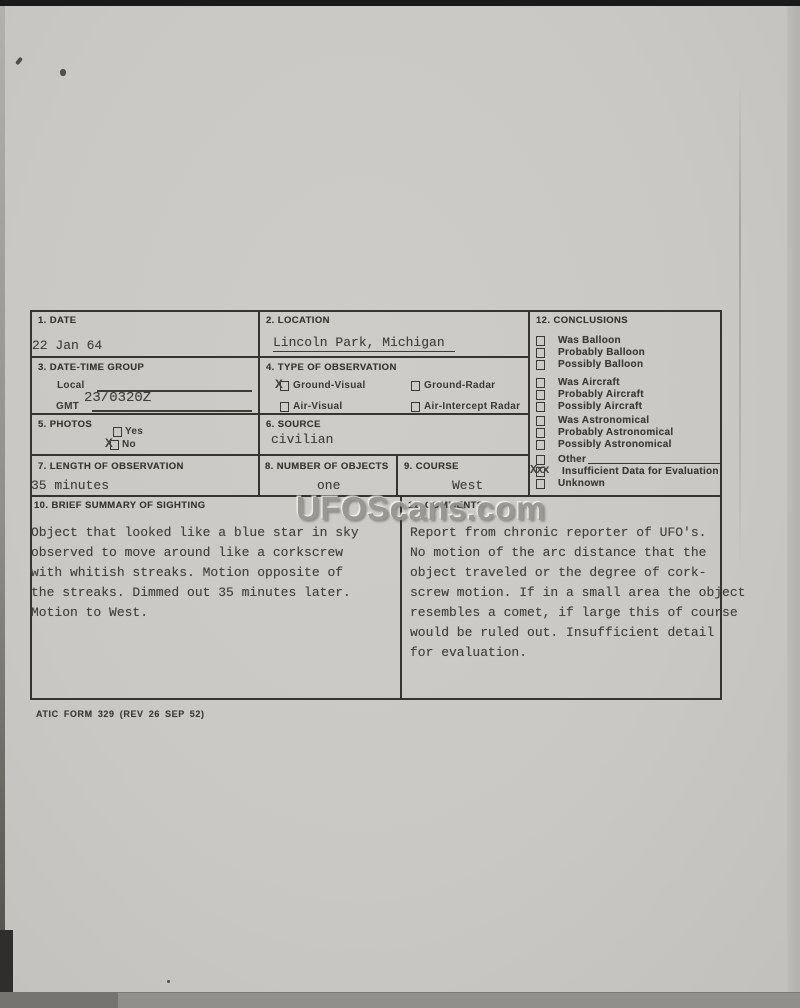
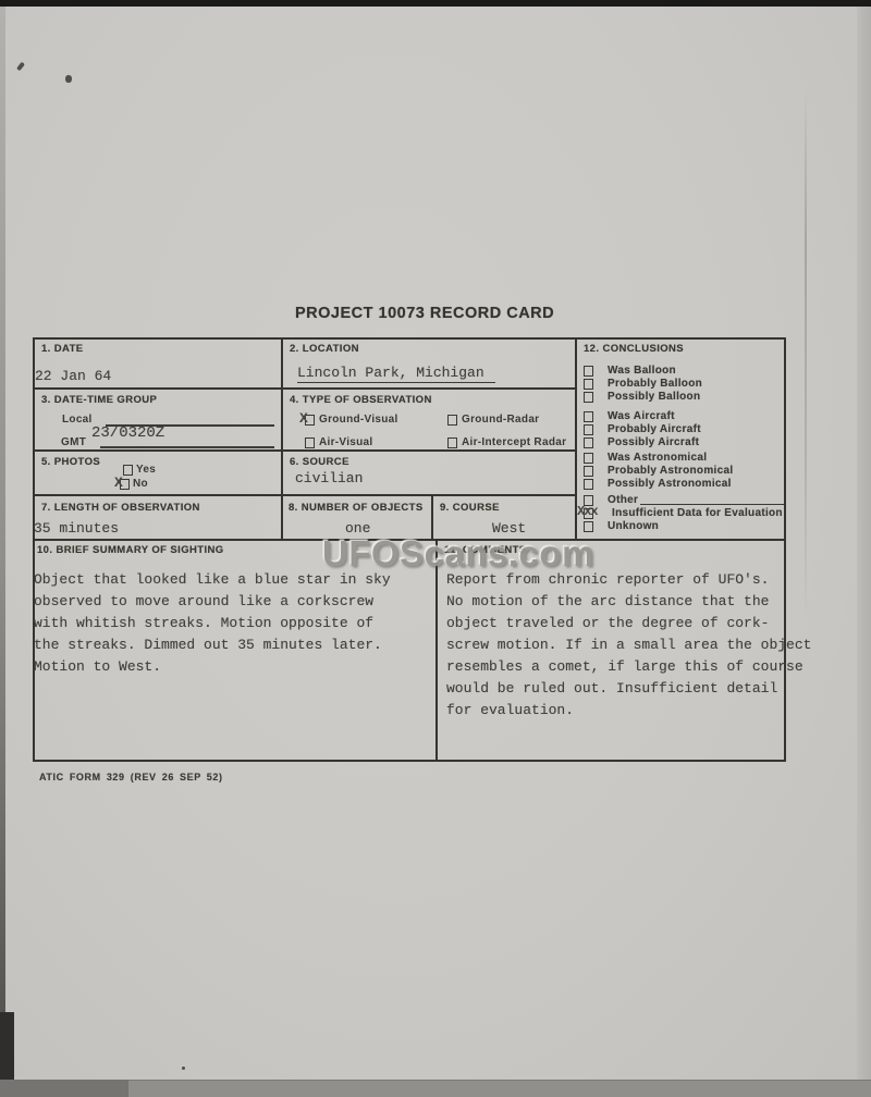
+ PROJECT 10073 RECORD CARD
  1. DATE
  22 Jan 64
  2. LOCATION
  Lincoln Park, Michigan
  3. DATE-TIME GROUP
  Local
  GMT
  23/0320Z
  4. TYPE OF OBSERVATION
  X
  Ground-Visual
  Ground-Radar
  Air-Visual
  Air-Intercept Radar
  5. PHOTOS
  Yes
  X
  No
  6. SOURCE
  civilian
  7. LENGTH OF OBSERVATION
  35 minutes
  8. NUMBER OF OBJECTS
  one
  9. COURSE
  West
  10. BRIEF SUMMARY OF SIGHTING
  Object that looked like a blue star in sky
  observed to move around like a corkscrew
  with whitish streaks. Motion opposite of
  the streaks. Dimmed out 35 minutes later.
  Motion to West.
  11. COMMENTS
  Report from chronic reporter of UFO's.
  No motion of the arc distance that the
  object traveled or the degree of cork-
  screw motion. If in a small area the object
  resembles a comet, if large this of course
  would be ruled out. Insufficient detail
  for evaluation.
  12. CONCLUSIONS
  Was Balloon
  Probably Balloon
  Possibly Balloon
  Was Aircraft
  Probably Aircraft
  Possibly Aircraft
  Was Astronomical
  Probably Astronomical
  Possibly Astronomical
  Other
  Xxx
  Insufficient Data for Evaluation
  Unknown
  ATIC FORM 329 (REV 26 SEP 52)
  UFOScans.com
